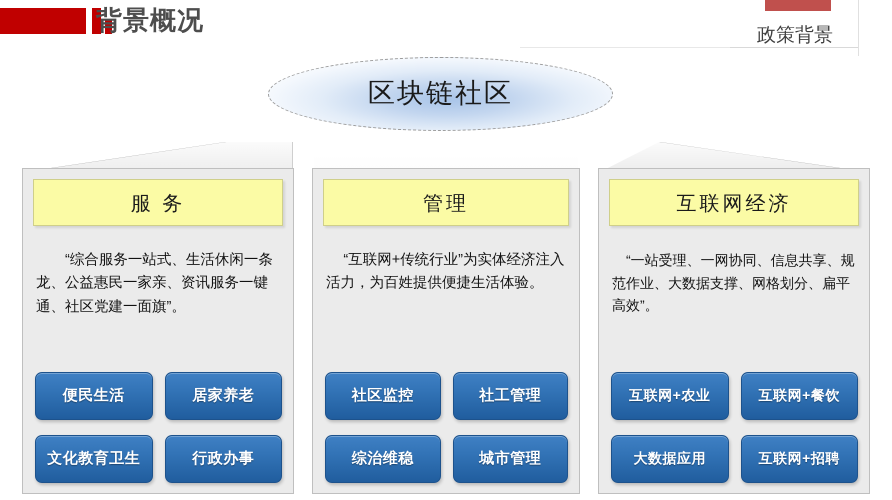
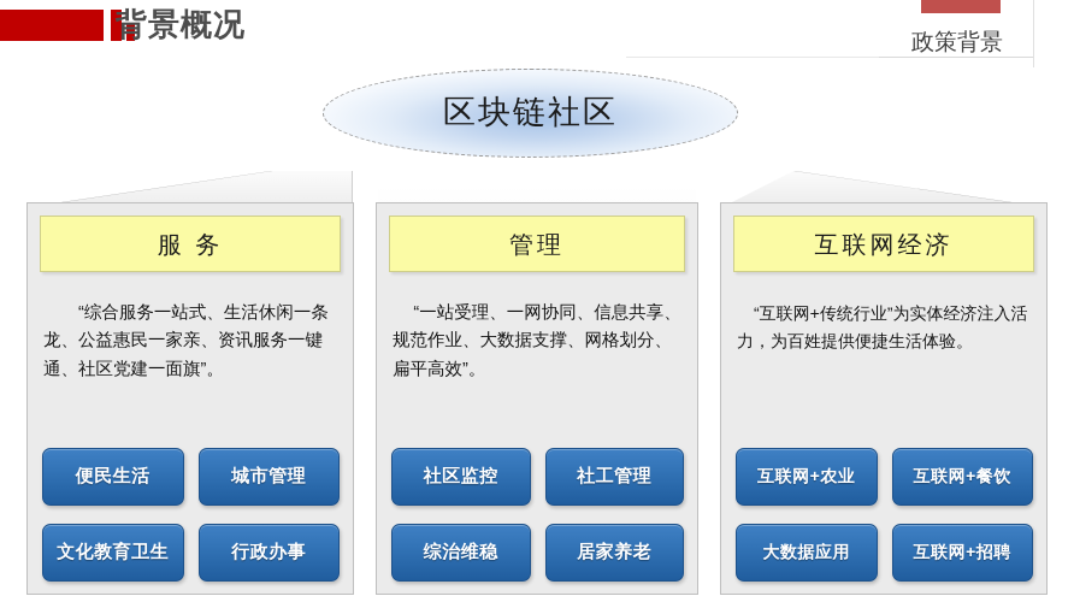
  背景概况
  政策背景
  区块链社区
  服 务
  “综合服务一站式、生活休闲一条龙、公益惠民一家亲、资讯服务一键通、社区党建一面旗”。
  便民生活
- 居家养老
+ 城市管理
  文化教育卫生
  行政办事
  管理
- “互联网+传统行业”为实体经济注入活力，为百姓提供便捷生活体验。
+ “一站受理、一网协同、信息共享、规范作业、大数据支撑、网格划分、扁平高效”。
  社区监控
  社工管理
  综治维稳
- 城市管理
+ 居家养老
  互联网经济
- “一站受理、一网协同、信息共享、规范作业、大数据支撑、网格划分、扁平高效”。
+ “互联网+传统行业”为实体经济注入活力，为百姓提供便捷生活体验。
  互联网+农业
  互联网+餐饮
  大数据应用
  互联网+招聘
